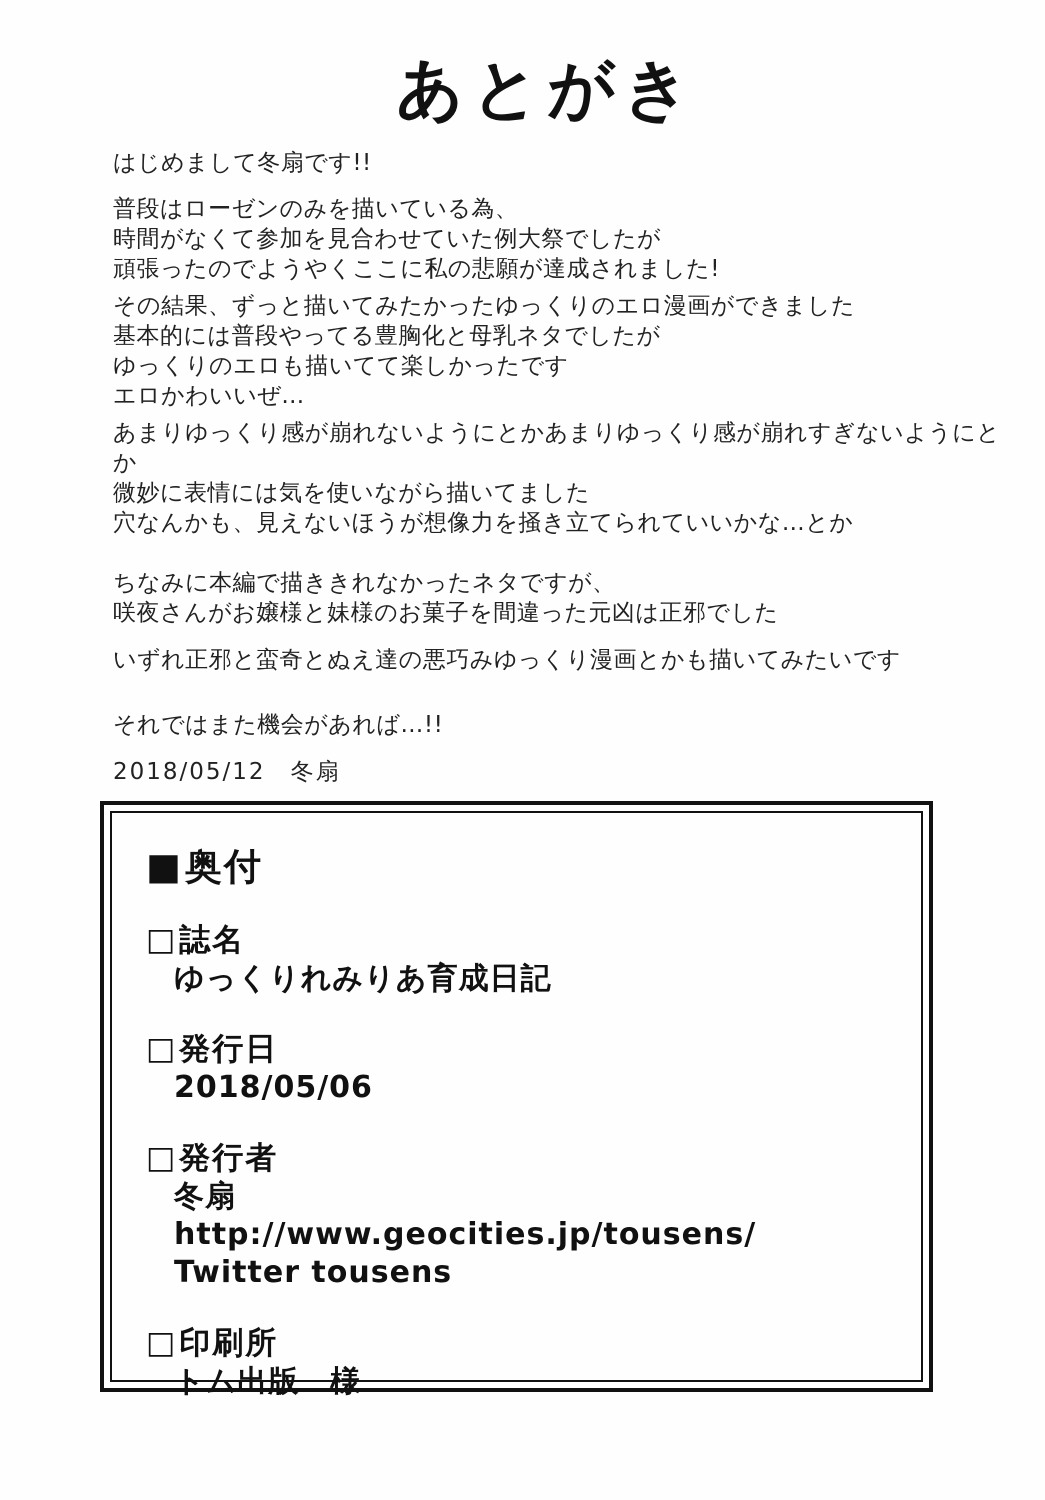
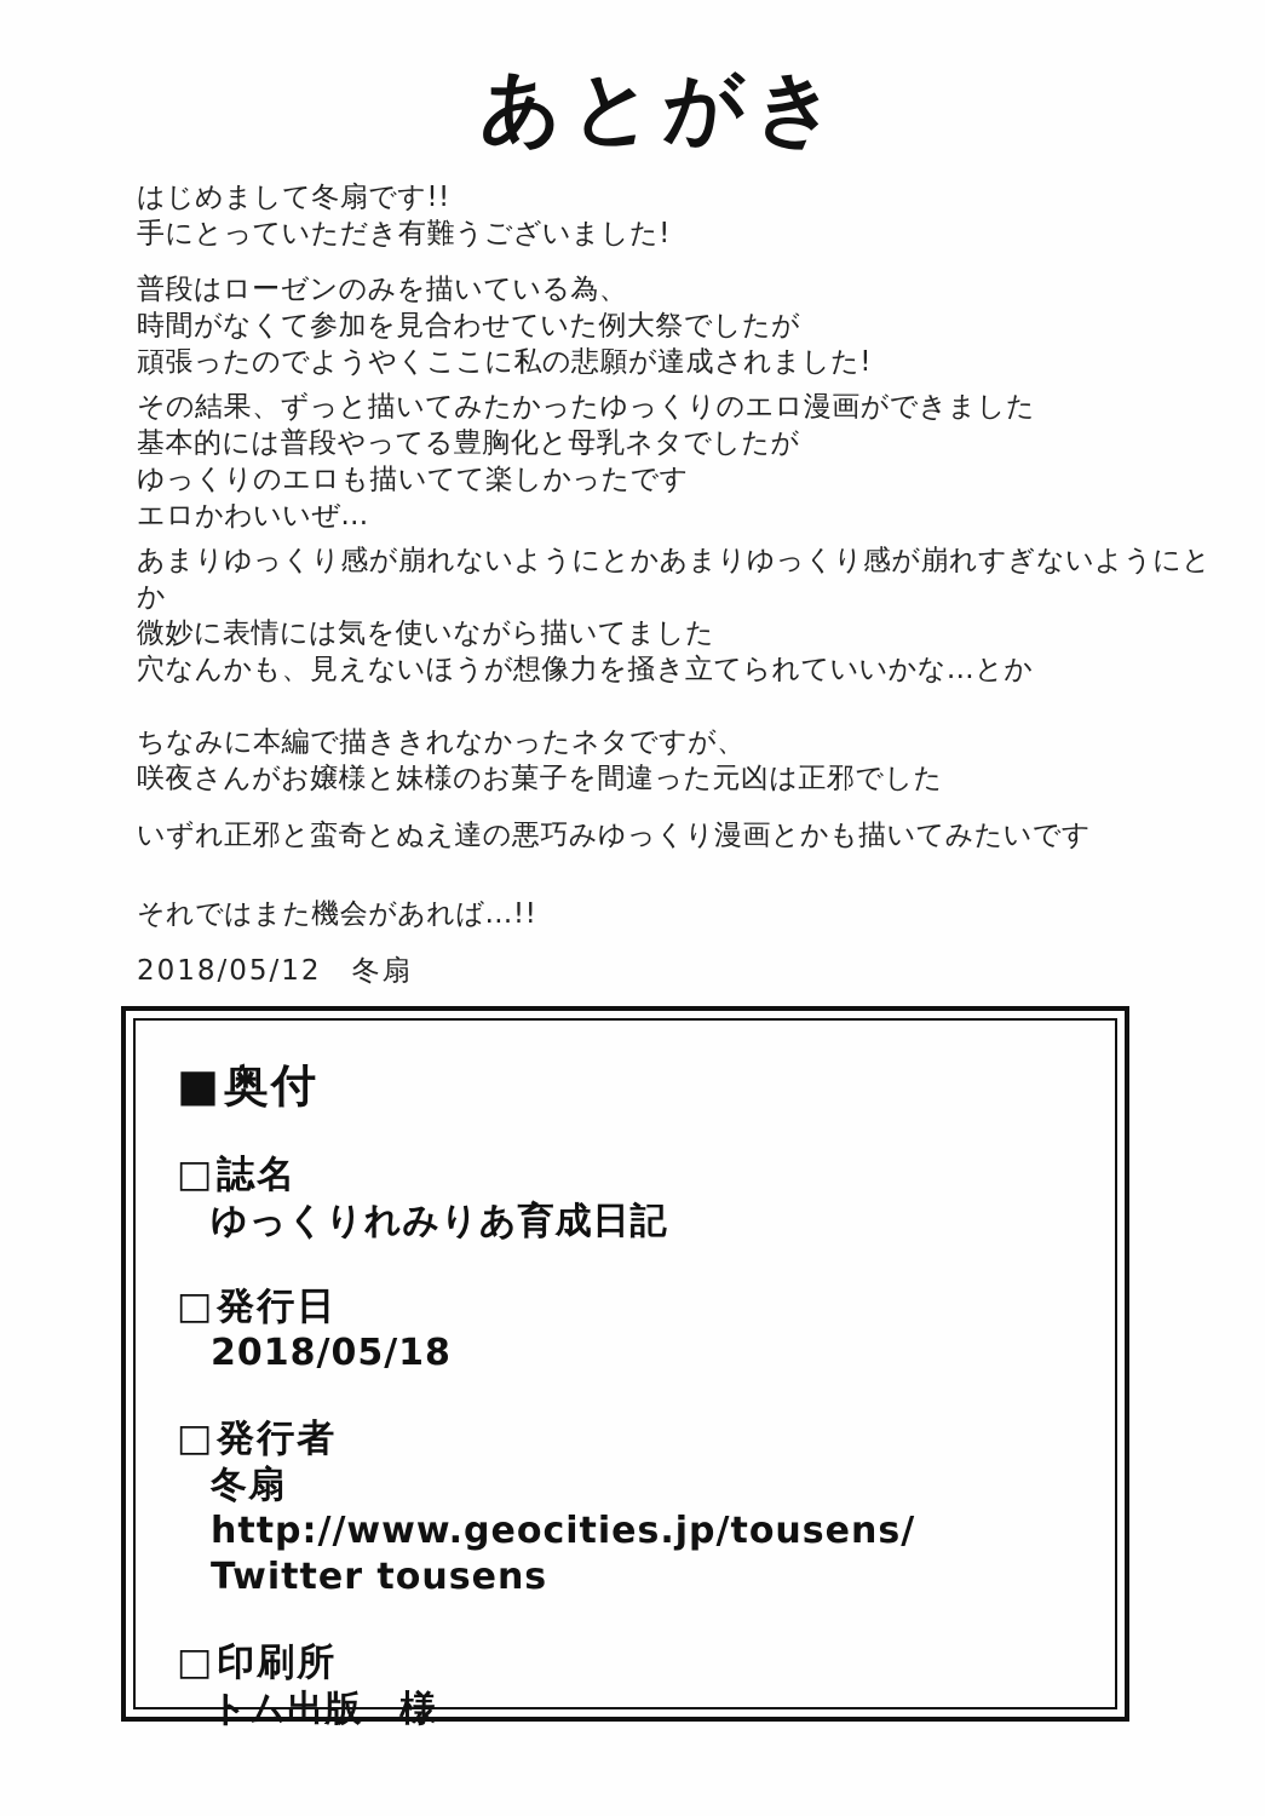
  あとがき
  はじめまして冬扇です!!
+ 手にとっていただき有難うございました!
  普段はローゼンのみを描いている為、
  時間がなくて参加を見合わせていた例大祭でしたが
  頑張ったのでようやくここに私の悲願が達成されました!
  その結果、ずっと描いてみたかったゆっくりのエロ漫画ができました
  基本的には普段やってる豊胸化と母乳ネタでしたが
  ゆっくりのエロも描いてて楽しかったです
  エロかわいいぜ…
  あまりゆっくり感が崩れないようにとかあまりゆっくり感が崩れすぎないようにとか
  微妙に表情には気を使いながら描いてました
  穴なんかも、見えないほうが想像力を掻き立てられていいかな…とか
  ちなみに本編で描ききれなかったネタですが、
  咲夜さんがお嬢様と妹様のお菓子を間違った元凶は正邪でした
  いずれ正邪と蛮奇とぬえ達の悪巧みゆっくり漫画とかも描いてみたいです
  それではまた機会があれば…!!
  2018/05/12 冬扇
  ■奥付
  □誌名
  ゆっくりれみりあ育成日記
  □発行日
- 2018/05/06
+ 2018/05/18
  □発行者
  冬扇
  http://www.geocities.jp/tousens/
  Twitter tousens
  □印刷所
  トム出版 様
